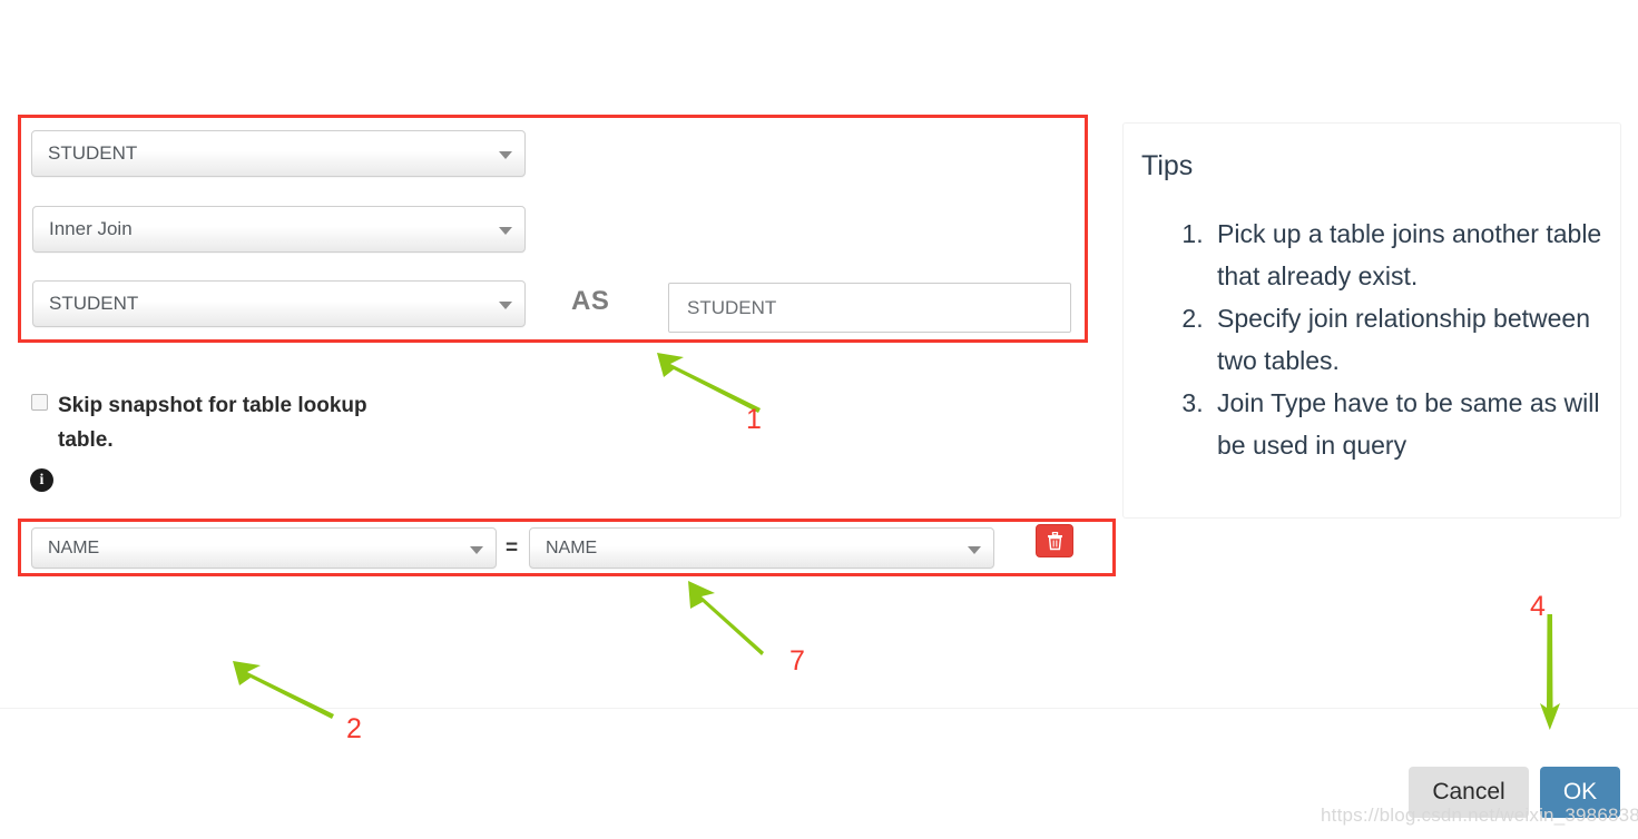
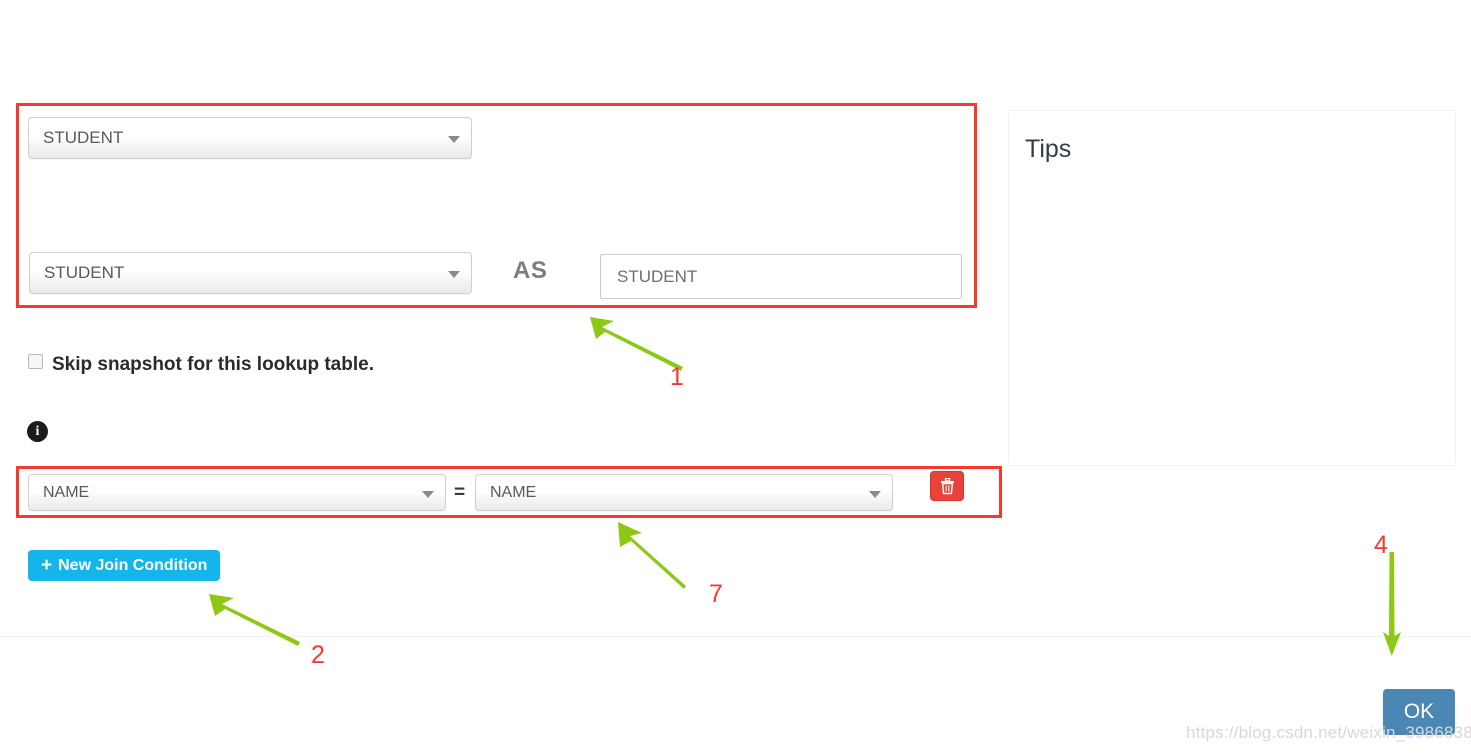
  STUDENT
- Inner Join
  STUDENT
  AS
  STUDENT
- Skip snapshot for table lookup table.
+ Skip snapshot for this lookup table.
  i
  NAME
  =
  NAME
+ +
+ New Join Condition
  Tips
- Pick up a table joins another table that already exist.
- Specify join relationship between two tables.
- Join Type have to be same as will be used in query
- Cancel
  OK
  1
  2
  7
  4
  https://blog.csdn.net/weixin_3986838
